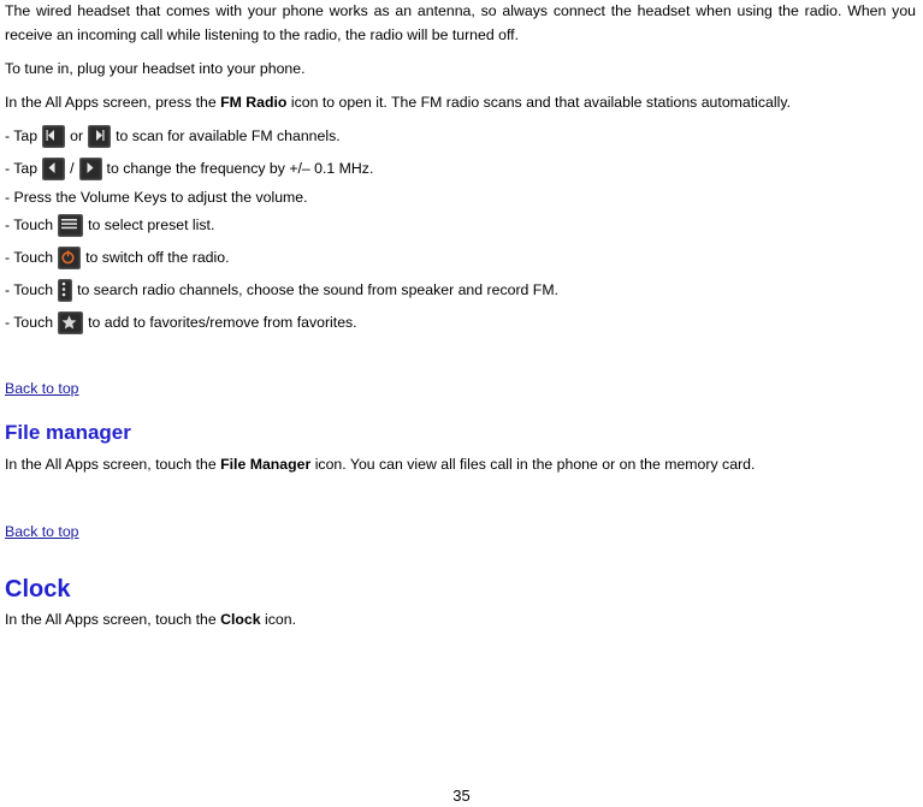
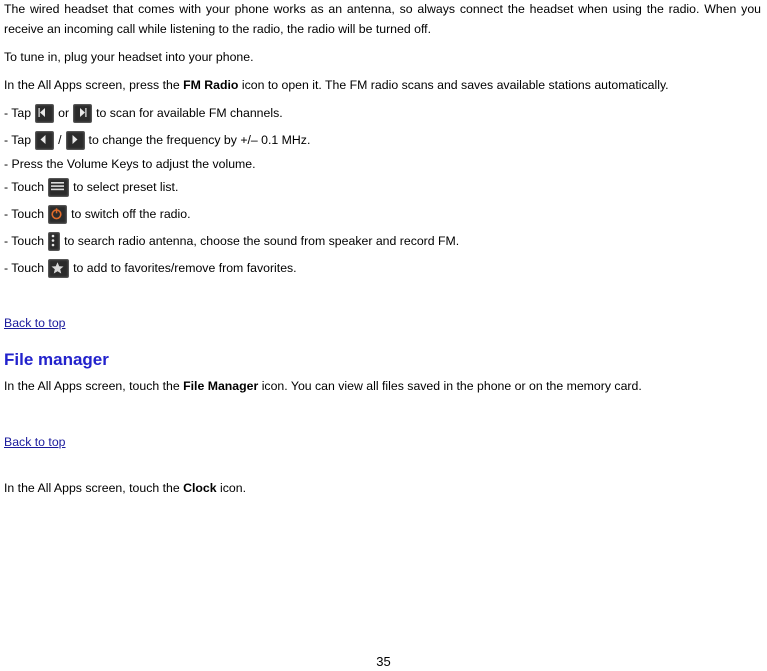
  The wired headset that comes with your phone works as an antenna, so always connect the headset when using the radio. When you receive an incoming call while listening to the radio, the radio will be turned off.
  To tune in, plug your headset into your phone.
- In the All Apps screen, press the FM Radio icon to open it. The FM radio scans and that available stations automatically.
+ In the All Apps screen, press the FM Radio icon to open it. The FM radio scans and saves available stations automatically.
  - Tap
  or
  to scan for available FM channels.
  - Tap
  /
  to change the frequency by +/– 0.1 MHz.
  - Press the Volume Keys to adjust the volume.
  - Touch
  to select preset list.
  - Touch
  to switch off the radio.
  - Touch
- to search radio channels, choose the sound from speaker and record FM.
+ to search radio antenna, choose the sound from speaker and record FM.
  - Touch
  to add to favorites/remove from favorites.
  Back to top
  File manager
- In the All Apps screen, touch the File Manager icon. You can view all files call in the phone or on the memory card.
+ In the All Apps screen, touch the File Manager icon. You can view all files saved in the phone or on the memory card.
  Back to top
- Clock
  In the All Apps screen, touch the Clock icon.
  35
